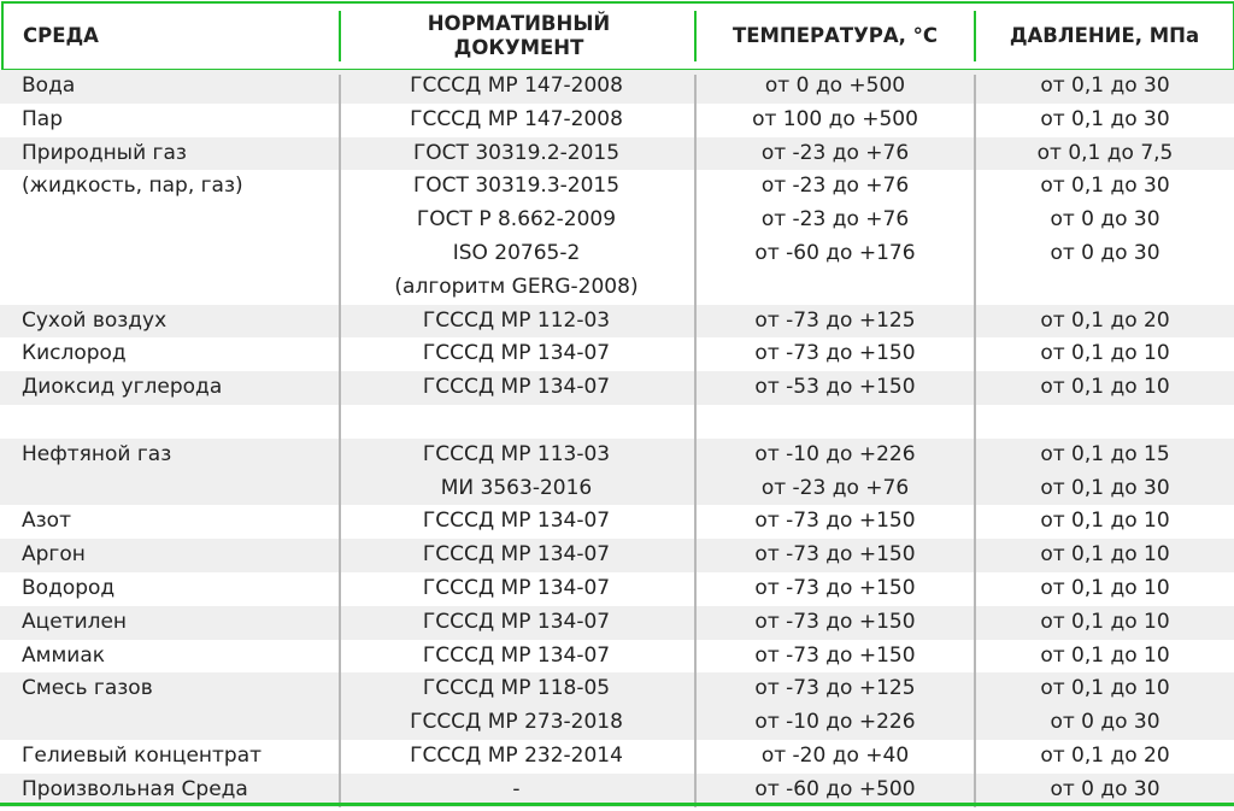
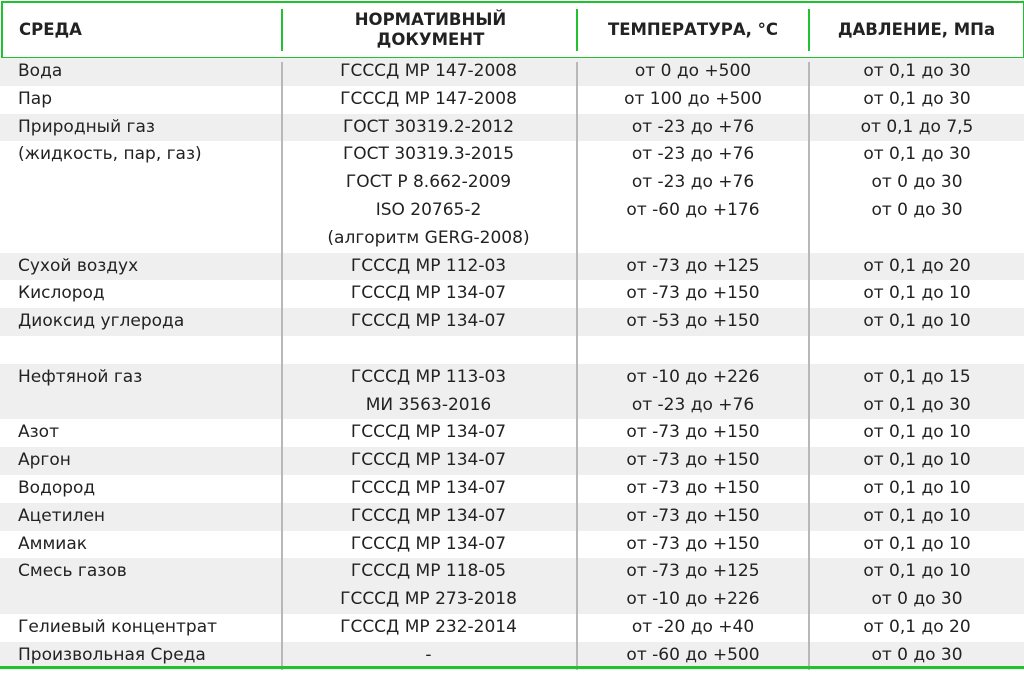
  СРЕДА
  НОРМАТИВНЫЙ
  ДОКУМЕНТ
  ТЕМПЕРАТУРА, °С
  ДАВЛЕНИЕ, МПа
  Вода
  ГСССД МР 147-2008
  от 0 до +500
  от 0,1 до 30
  Пар
  ГСССД МР 147-2008
  от 100 до +500
  от 0,1 до 30
  Природный газ
- ГОСТ 30319.2-2015
+ ГОСТ 30319.2-2012
  от -23 до +76
  от 0,1 до 7,5
  (жидкость, пар, газ)
  ГОСТ 30319.3-2015
  от -23 до +76
  от 0,1 до 30
  ГОСТ Р 8.662-2009
  от -23 до +76
  от 0 до 30
  ISO 20765-2
  от -60 до +176
  от 0 до 30
  (алгоритм GERG-2008)
  Сухой воздух
  ГСССД МР 112-03
  от -73 до +125
  от 0,1 до 20
  Кислород
  ГСССД МР 134-07
  от -73 до +150
  от 0,1 до 10
  Диоксид углерода
  ГСССД МР 134-07
  от -53 до +150
  от 0,1 до 10
  Нефтяной газ
  ГСССД МР 113-03
  от -10 до +226
  от 0,1 до 15
  МИ 3563-2016
  от -23 до +76
  от 0,1 до 30
  Азот
  ГСССД МР 134-07
  от -73 до +150
  от 0,1 до 10
  Аргон
  ГСССД МР 134-07
  от -73 до +150
  от 0,1 до 10
  Водород
  ГСССД МР 134-07
  от -73 до +150
  от 0,1 до 10
  Ацетилен
  ГСССД МР 134-07
  от -73 до +150
  от 0,1 до 10
  Аммиак
  ГСССД МР 134-07
  от -73 до +150
  от 0,1 до 10
  Смесь газов
  ГСССД МР 118-05
  от -73 до +125
  от 0,1 до 10
  ГСССД МР 273-2018
  от -10 до +226
  от 0 до 30
  Гелиевый концентрат
  ГСССД МР 232-2014
  от -20 до +40
  от 0,1 до 20
  Произвольная Среда
  -
  от -60 до +500
  от 0 до 30
